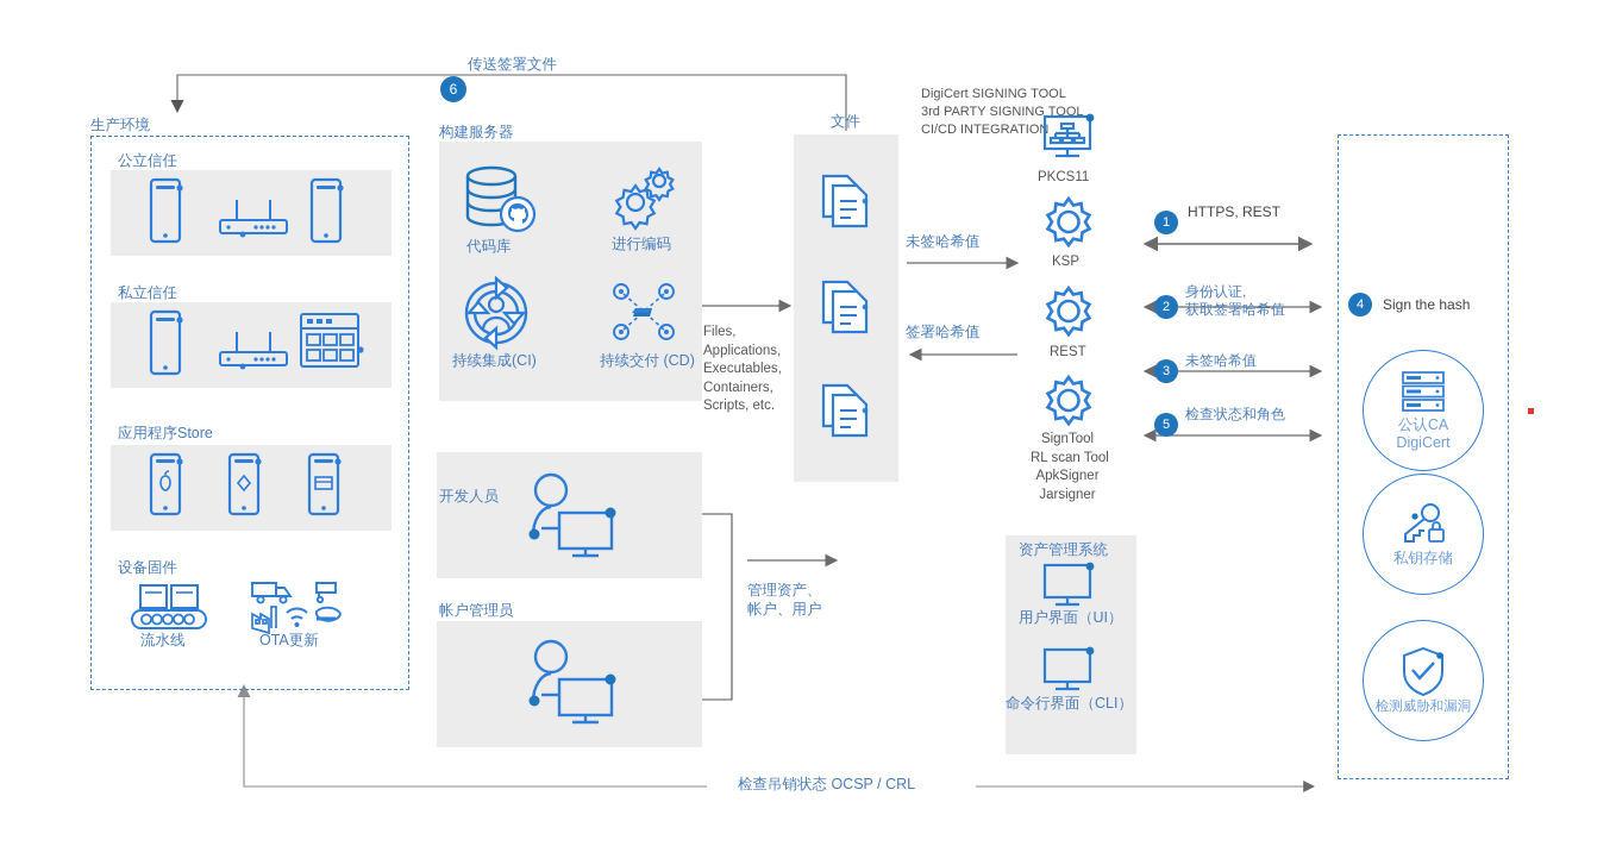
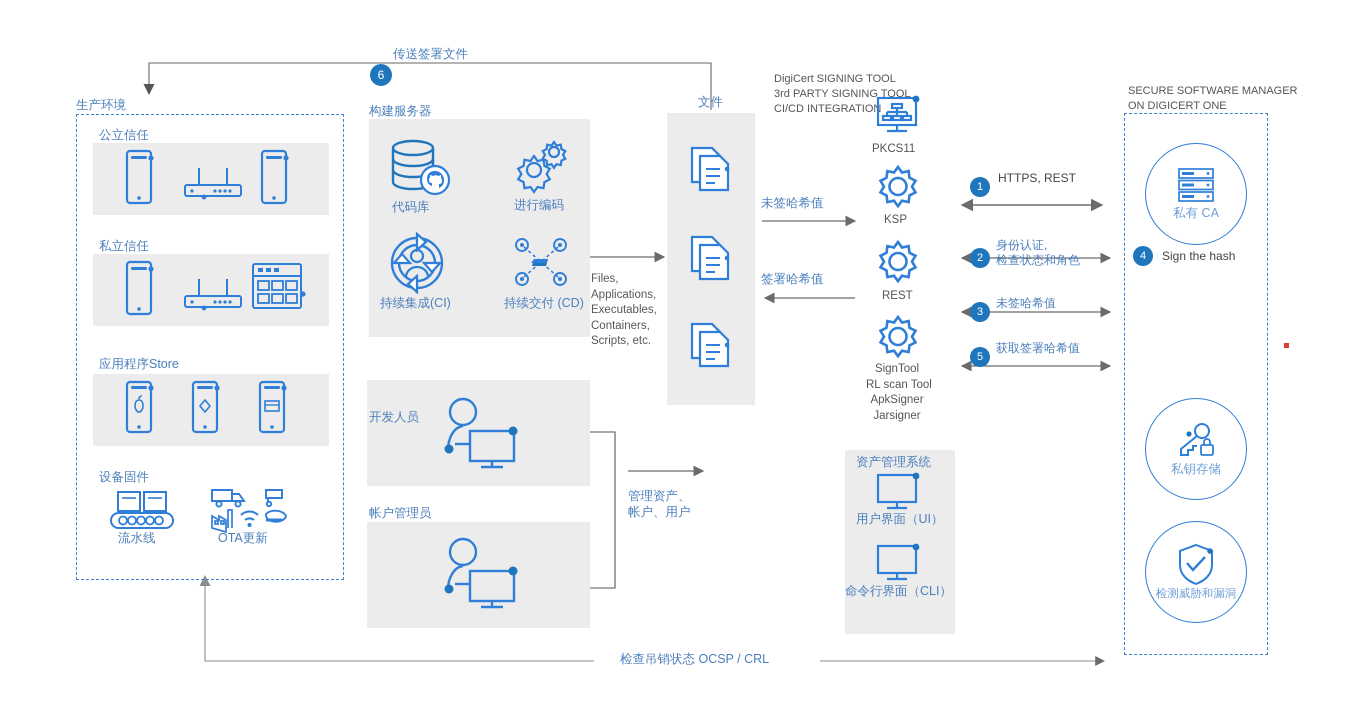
  传送签署文件
  6
  生产环境
  公立信任
  私立信任
  应用程序Store
  设备固件
  流水线
  OTA更新
  构建服务器
  代码库
  进行编码
  持续集成(CI)
  持续交付 (CD)
  Files,
  Applications,
  Executables,
  Containers,
  Scripts, etc.
  文件
  开发人员
  帐户管理员
  管理资产、
  帐户、用户
  DigiCert SIGNING TOOL
  3rd PARTY SIGNING TOOL
  CI/CD INTEGRATIO
  PKCS11
  KSP
  REST
  SignTool
  RL scan Tool
  ApkSigner
  Jarsigner
  未签哈希值
  签署哈希值
  资产管理系统
  用户界面（UI）
  命令行界面（CLI）
  1
  HTTPS, REST
  2
  身份认证,
- 获取签署哈希值
+ 检查状态和角色
  3
  未签哈希值
  5
- 检查状态和角色
+ 获取签署哈希值
+ SECURE SOFTWARE MANAGER
+ ON DIGICERT ONE
+ 私有 CA
  4
  Sign the hash
- 公认CA
- DigiCert
  私钥存储
  检测威胁和漏洞
  检查吊销状态 OCSP / CRL
